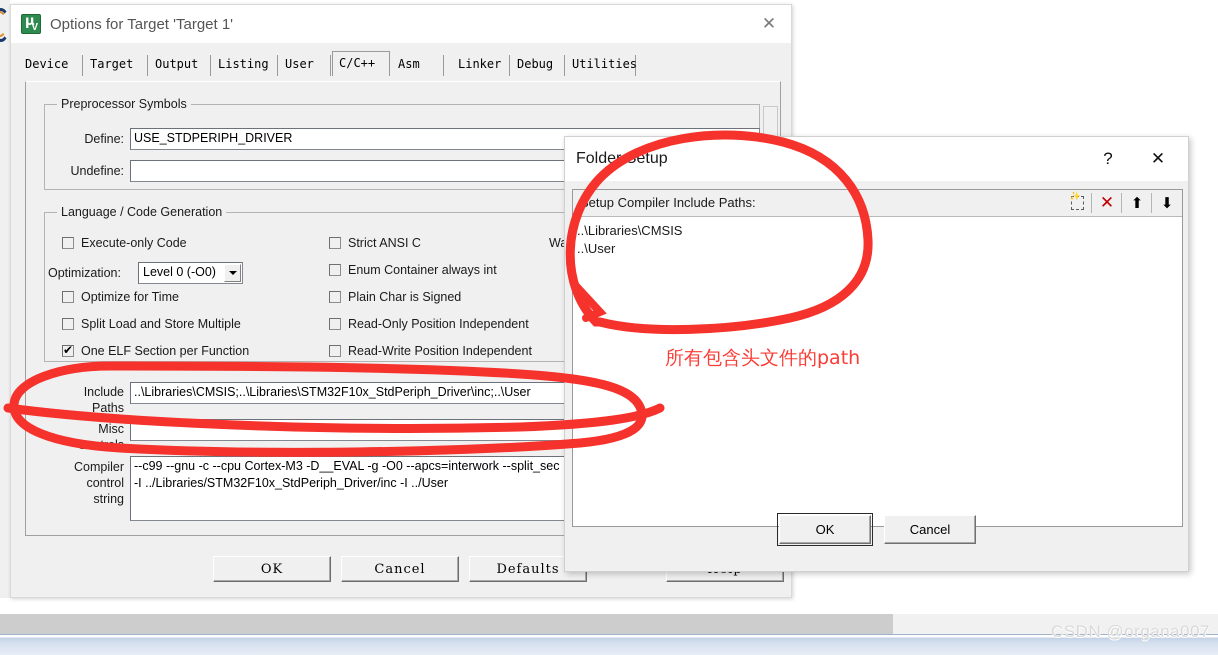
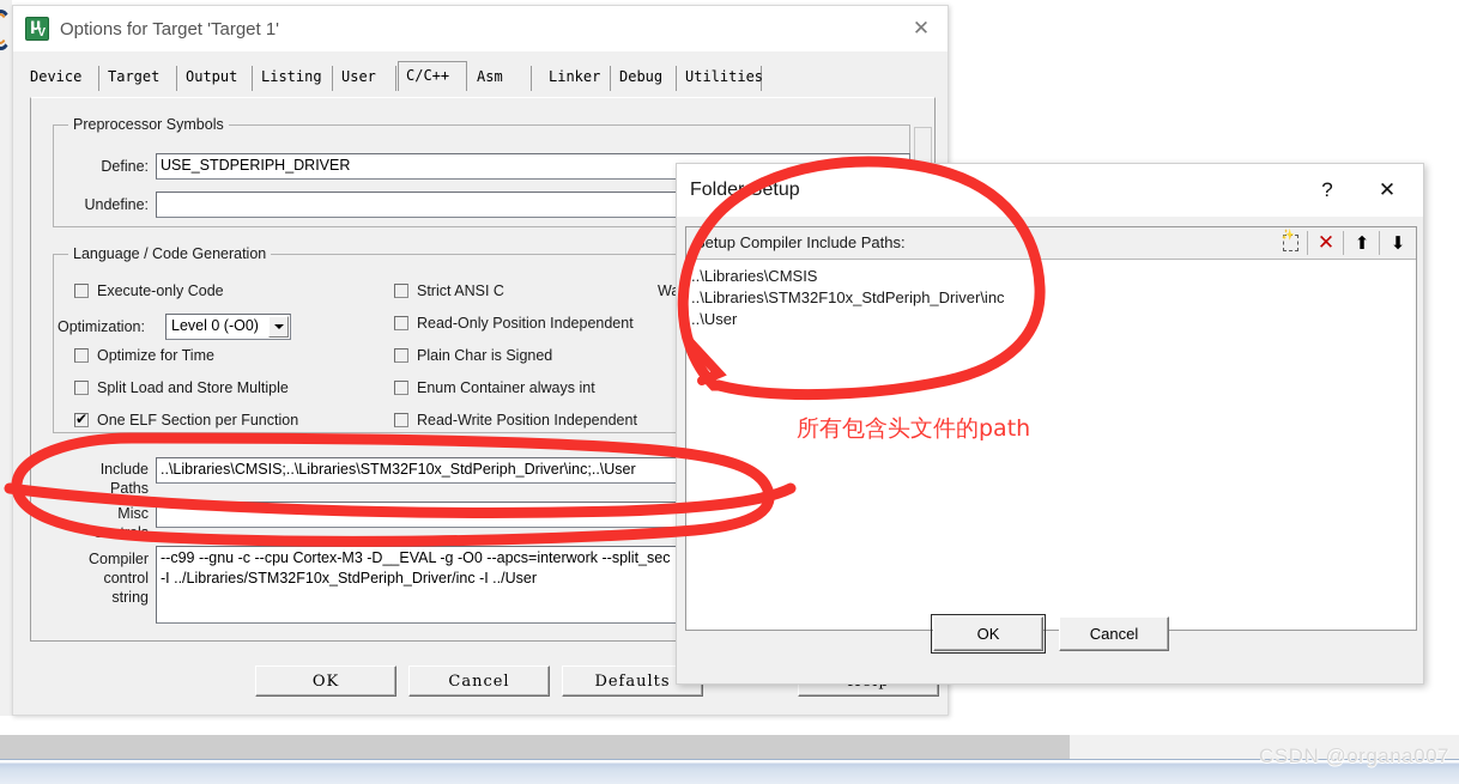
  CSDN @organa007
  Options for Target 'Target 1'
  ✕
  Device
  Target
  Output
  Listing
  User
  C/C++
  Asm
  Linker
  Debug
  Utilities
  Preprocessor Symbols
  Define:
  USE_STDPERIPH_DRIVER
  Undefine:
  Language / Code Generation
  Execute-only Code
  Optimization:
  Level 0 (-O0)
  Optimize for Time
  Split Load and Store Multiple
  One ELF Section per Function
  Strict ANSI C
- Enum Container always int
+ Read-Only Position Independent
  Plain Char is Signed
- Read-Only Position Independent
+ Enum Container always int
  Read-Write Position Independent
  Include
  Paths
  ..\Libraries\CMSIS;..\Libraries\STM32F10x_StdPeriph_Driver\inc;..\User
  Misc
  Compiler
  control
  string
  --c99 --gnu -c --cpu Cortex-M3 -D__EVAL -g -O0 --apcs=interwork --split_sec
  -I ../Libraries/STM32F10x_StdPeriph_Driver/inc -I ../User
  OK
  Cancel
  Defaults
  Foldeetup
  ?
  ✕
  etup Compiler Include Paths:
  ✕
  ⬆
  ⬇
  ..\Libraries\CMSIS
+ ..\Libraries\STM32F10x_StdPeriph_Driver\inc
  ..\User
  OK
  Cancel
  所有包含头文件的path
